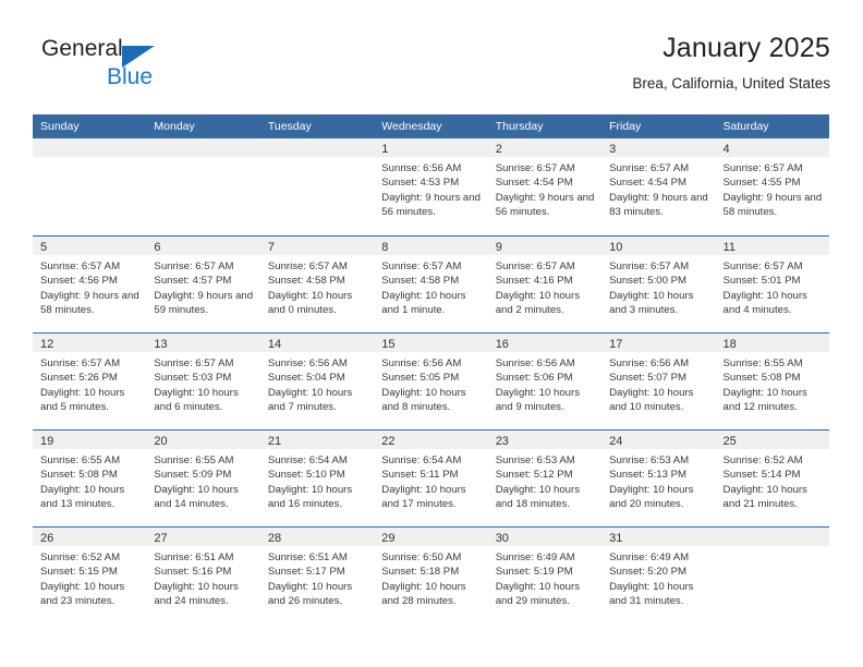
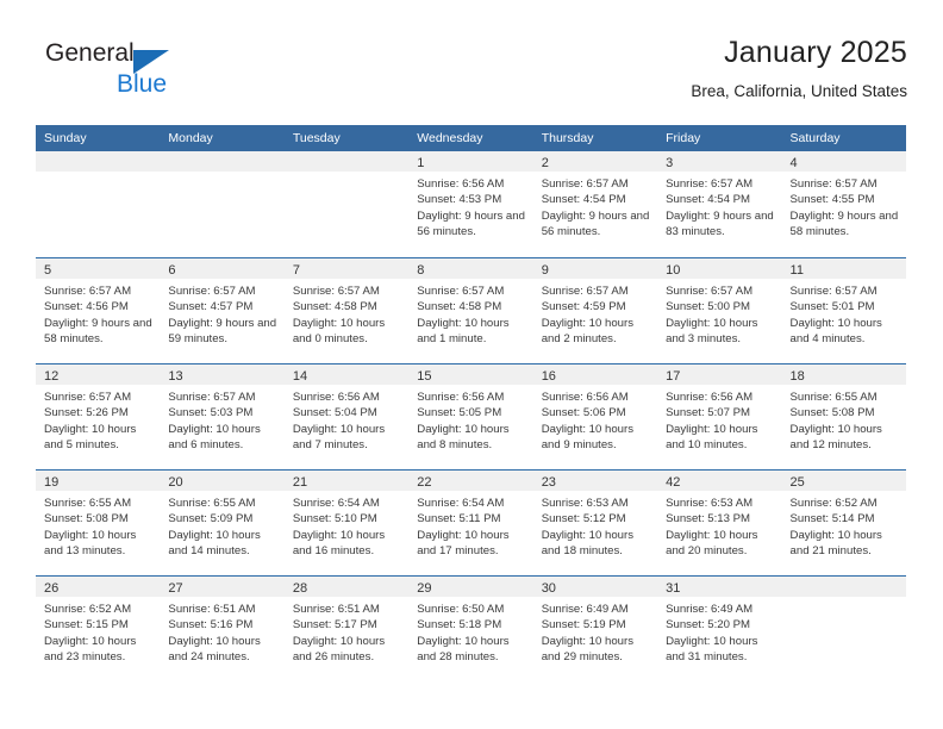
  General
  Blue
  January 2025
  Brea, California, United States
  Sunday
  Monday
  Tuesday
  Wednesday
  Thursday
  Friday
  Saturday
  1
  Sunrise: 6:56 AM
  Sunset: 4:53 PM
  Daylight: 9 hours and 56 minutes.
  2
  Sunrise: 6:57 AM
  Sunset: 4:54 PM
  Daylight: 9 hours and 56 minutes.
  3
  Sunrise: 6:57 AM
  Sunset: 4:54 PM
  Daylight: 9 hours and 83 minutes.
  4
  Sunrise: 6:57 AM
  Sunset: 4:55 PM
  Daylight: 9 hours and 58 minutes.
  5
  Sunrise: 6:57 AM
  Sunset: 4:56 PM
  Daylight: 9 hours and 58 minutes.
  6
  Sunrise: 6:57 AM
  Sunset: 4:57 PM
  Daylight: 9 hours and 59 minutes.
  7
  Sunrise: 6:57 AM
  Sunset: 4:58 PM
  Daylight: 10 hours and 0 minutes.
  8
  Sunrise: 6:57 AM
  Sunset: 4:58 PM
  Daylight: 10 hours and 1 minute.
  9
  Sunrise: 6:57 AM
- Sunset: 4:16 PM
+ Sunset: 4:59 PM
  Daylight: 10 hours and 2 minutes.
  10
  Sunrise: 6:57 AM
  Sunset: 5:00 PM
  Daylight: 10 hours and 3 minutes.
  11
  Sunrise: 6:57 AM
  Sunset: 5:01 PM
  Daylight: 10 hours and 4 minutes.
  12
  Sunrise: 6:57 AM
  Sunset: 5:26 PM
  Daylight: 10 hours and 5 minutes.
  13
  Sunrise: 6:57 AM
  Sunset: 5:03 PM
  Daylight: 10 hours and 6 minutes.
  14
  Sunrise: 6:56 AM
  Sunset: 5:04 PM
  Daylight: 10 hours and 7 minutes.
  15
  Sunrise: 6:56 AM
  Sunset: 5:05 PM
  Daylight: 10 hours and 8 minutes.
  16
  Sunrise: 6:56 AM
  Sunset: 5:06 PM
  Daylight: 10 hours and 9 minutes.
  17
  Sunrise: 6:56 AM
  Sunset: 5:07 PM
  Daylight: 10 hours and 10 minutes.
  18
  Sunrise: 6:55 AM
  Sunset: 5:08 PM
  Daylight: 10 hours and 12 minutes.
  19
  Sunrise: 6:55 AM
  Sunset: 5:08 PM
  Daylight: 10 hours and 13 minutes.
  20
  Sunrise: 6:55 AM
  Sunset: 5:09 PM
  Daylight: 10 hours and 14 minutes.
  21
  Sunrise: 6:54 AM
  Sunset: 5:10 PM
  Daylight: 10 hours and 16 minutes.
  22
  Sunrise: 6:54 AM
  Sunset: 5:11 PM
  Daylight: 10 hours and 17 minutes.
  23
  Sunrise: 6:53 AM
  Sunset: 5:12 PM
  Daylight: 10 hours and 18 minutes.
- 24
+ 42
  Sunrise: 6:53 AM
  Sunset: 5:13 PM
  Daylight: 10 hours and 20 minutes.
  25
  Sunrise: 6:52 AM
  Sunset: 5:14 PM
  Daylight: 10 hours and 21 minutes.
  26
  Sunrise: 6:52 AM
  Sunset: 5:15 PM
  Daylight: 10 hours and 23 minutes.
  27
  Sunrise: 6:51 AM
  Sunset: 5:16 PM
  Daylight: 10 hours and 24 minutes.
  28
  Sunrise: 6:51 AM
  Sunset: 5:17 PM
  Daylight: 10 hours and 26 minutes.
  29
  Sunrise: 6:50 AM
  Sunset: 5:18 PM
  Daylight: 10 hours and 28 minutes.
  30
  Sunrise: 6:49 AM
  Sunset: 5:19 PM
  Daylight: 10 hours and 29 minutes.
  31
  Sunrise: 6:49 AM
  Sunset: 5:20 PM
  Daylight: 10 hours and 31 minutes.
